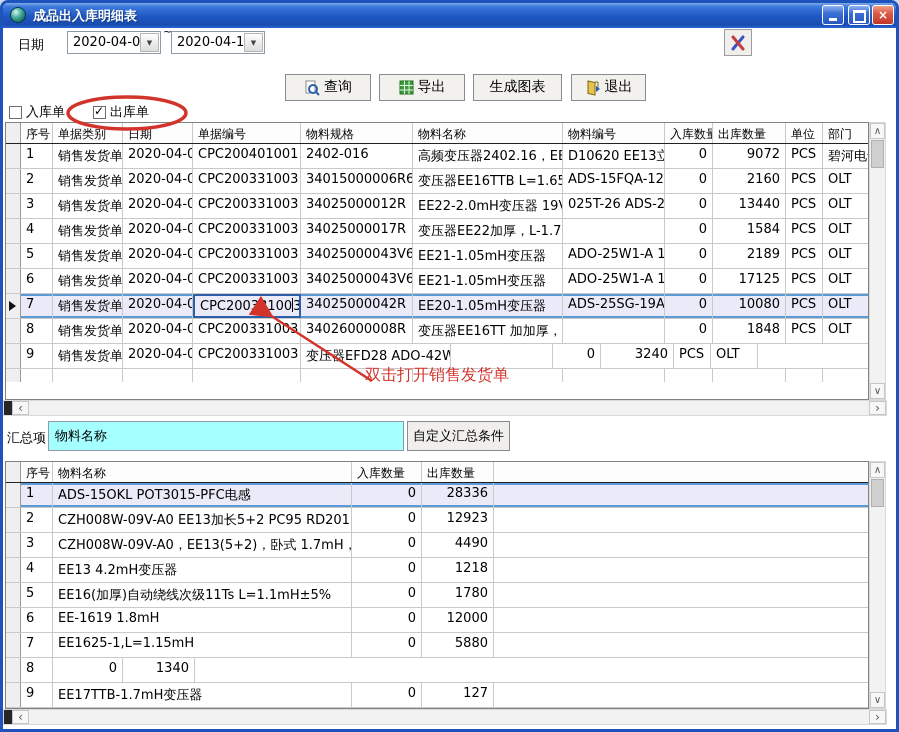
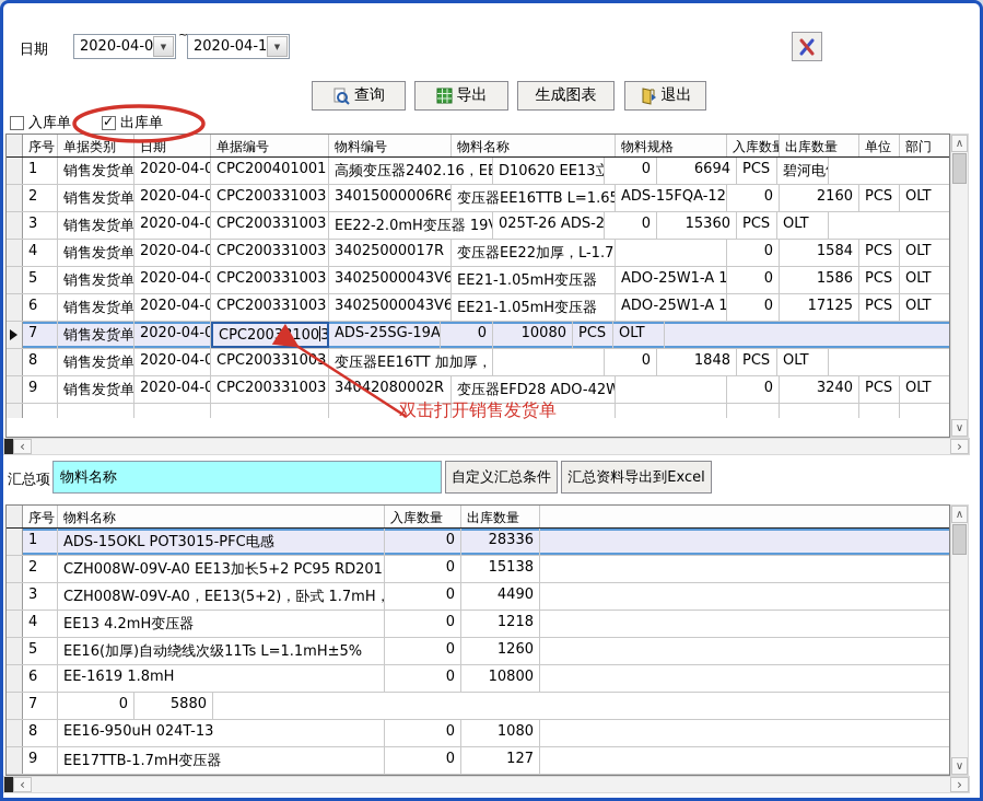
- 成品出入库明细表
- ×
  日期
  2020-04-0
  ▼
  ~
  2020-04-1
  ▼
  查询
  导出
  生成图表
  退出
  入库单
  出库单
  序号
  单据类别
  日期
  单据编号
- 物料规格
+ 物料编号
  物料名称
- 物料编号
+ 物料规格
  入库数量
  出库数量
  单位
  部门
  1
  销售发货单
  2020-04-0
  CPC200401001
- 2402-016
  高频变压器2402.16，EE
  D10620 EE13立
  0
- 9072
+ 6694
  PCS
  碧河电
  2
  销售发货单
  2020-04-0
  CPC200331003
  34015000006R6
  变压器EE16TTB L=1.65
  ADS-15FQA-12
  0
  2160
  PCS
  OLT
  3
  销售发货单
  2020-04-0
  CPC200331003
- 34025000012R
  EE22-2.0mH变压器 19V
  025T-26 ADS-2
  0
- 13440
+ 15360
  PCS
  OLT
  4
  销售发货单
  2020-04-0
  CPC200331003
  34025000017R
  变压器EE22加厚，L-1.7
  0
  1584
  PCS
  OLT
  5
  销售发货单
  2020-04-0
  CPC200331003
  34025000043V6
  EE21-1.05mH变压器
  ADO-25W1-A 1
  0
- 2189
+ 1586
  PCS
  OLT
  6
  销售发货单
  2020-04-0
  CPC200331003
  34025000043V6
  EE21-1.05mH变压器
  ADO-25W1-A 1
  0
  17125
  PCS
  OLT
  7
  销售发货单
  2020-04-0
  CPC200331003
- 34025000042R
- EE20-1.05mH变压器
  ADS-25SG-19A
  0
  10080
  PCS
  OLT
  8
  销售发货单
  2020-04-0
  CPC20033100
- 34026000008R
  变压器EE16TT 加加厚，
  0
  1848
  PCS
  OLT
  9
  销售发货单
  2020-04-0
  CPC200331003
+ 34042080002R
  变压器EFD28 ADO-42W
  0
  3240
  PCS
  OLT
  ∧
  ∨
  ‹
  ›
  双击打开销售发货单
  汇总项
  物料名称
  自定义汇总条件
+ 汇总资料导出到Excel
  序号
  物料名称
  入库数量
  出库数量
  1
  ADS-15OKL POT3015-PFC电感
  0
  28336
  2
  CZH008W-09V-A0 EE13加长5+2 PC95 RD201
  0
- 12923
+ 15138
  3
  CZH008W-09V-A0，EE13(5+2)，卧式 1.7mH，
  0
  4490
  4
  EE13 4.2mH变压器
  0
  1218
  5
  EE16(加厚)自动绕线次级11Ts L=1.1mH±5%
  0
- 1780
+ 1260
  6
  EE-1619 1.8mH
  0
- 12000
+ 10800
  7
- EE1625-1,L=1.15mH
  0
  5880
  8
+ EE16-950uH 024T-13
  0
- 1340
+ 1080
  9
  EE17TTB-1.7mH变压器
  0
  127
  ∧
  ∨
  ‹
  ›
